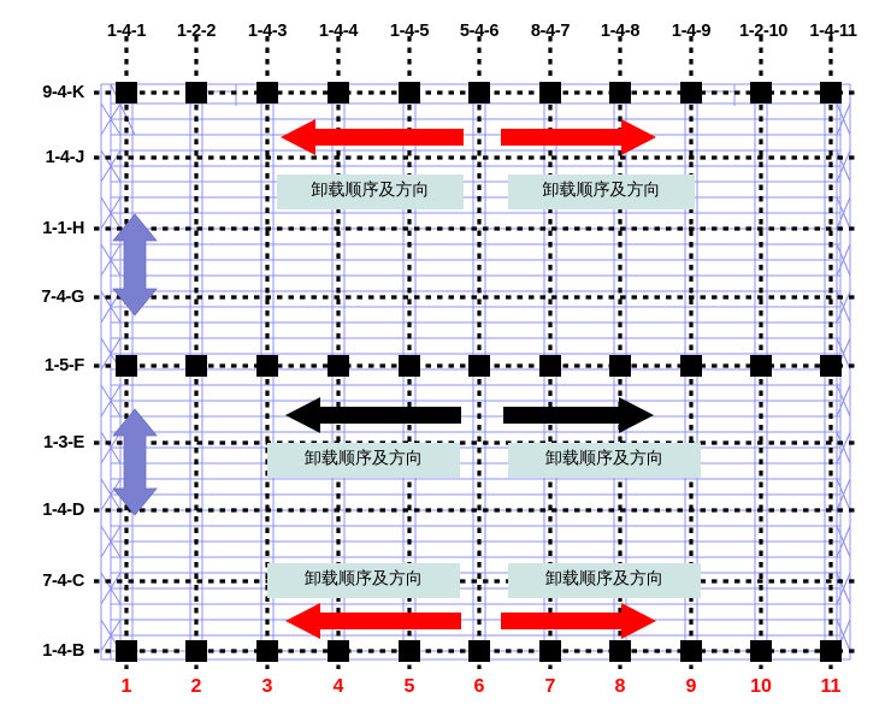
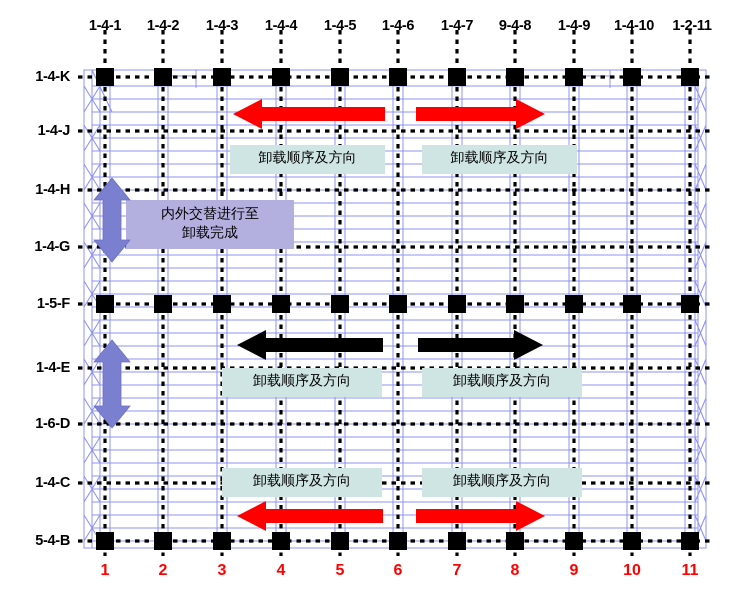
  卸载顺序及方向
  卸载顺序及方向
  卸载顺序及方向
  卸载顺序及方向
  卸载顺序及方向
  卸载顺序及方向
+ 内外交替进行至
+ 卸载完成
  1-4-1
- 1-2-2
+ 1-4-2
  1-4-3
  1-4-4
  1-4-5
- 5-4-6
+ 1-4-6
- 8-4-7
+ 1-4-7
- 1-4-8
+ 9-4-8
  1-4-9
- 1-2-10
+ 1-4-10
- 1-4-11
+ 1-2-11
- 9-4-K
+ 1-4-K
  1-4-J
- 1-1-H
+ 1-4-H
- 7-4-G
+ 1-4-G
  1-5-F
- 1-3-E
+ 1-4-E
- 1-4-D
+ 1-6-D
- 7-4-C
+ 1-4-C
- 1-4-B
+ 5-4-B
  1
  2
  3
  4
  5
  6
  7
  8
  9
  10
  11
